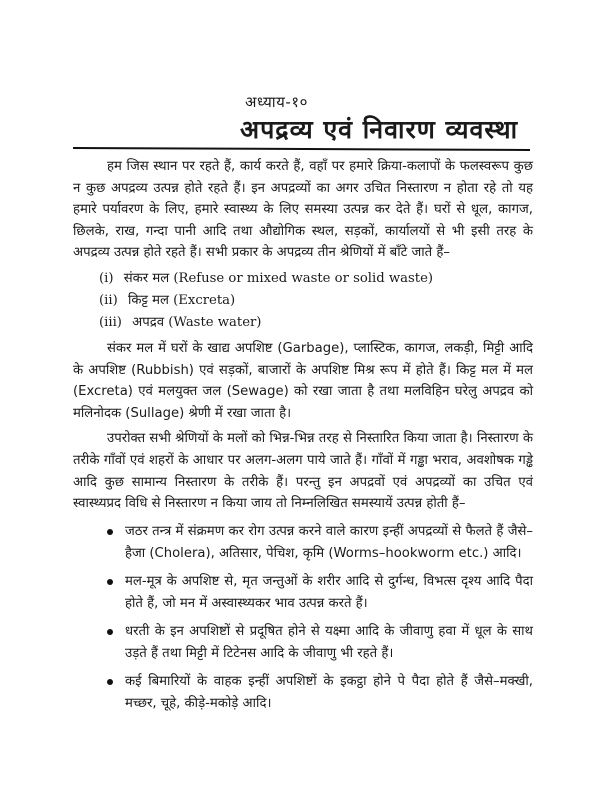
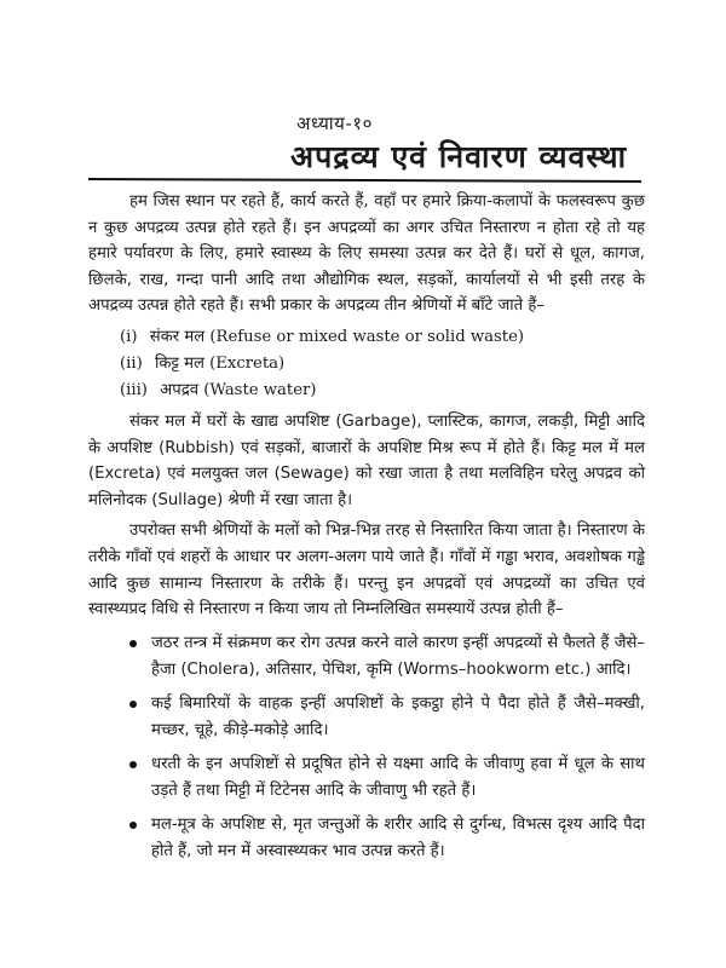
  अध्याय-१०
  अपद्रव्य एवं निवारण व्यवस्था
  हम जिस स्थान पर रहते हैं, कार्य करते हैं, वहाँ पर हमारे क्रिया-कलापों के फलस्वरूप कुछ न कुछ अपद्रव्य उत्पन्न होते रहते हैं। इन अपद्रव्यों का अगर उचित निस्तारण न होता रहे तो यह हमारे पर्यावरण के लिए, हमारे स्वास्थ्य के लिए समस्या उत्पन्न कर देते हैं। घरों से धूल, कागज, छिलके, राख, गन्दा पानी आदि तथा औद्योगिक स्थल, सड़कों, कार्यालयों से भी इसी तरह के अपद्रव्य उत्पन्न होते रहते हैं। सभी प्रकार के अपद्रव्य तीन श्रेणियों में बाँटे जाते हैं–
  (i) संकर मल (Refuse or mixed waste or solid waste)
  (ii) किट्ट मल (Excreta)
  (iii) अपद्रव (Waste water)
  संकर मल में घरों के खाद्य अपशिष्ट (Garbage), प्लास्टिक, कागज, लकड़ी, मिट्टी आदि के अपशिष्ट (Rubbish) एवं सड़कों, बाजारों के अपशिष्ट मिश्र रूप में होते हैं। किट्ट मल में मल (Excreta) एवं मलयुक्त जल (Sewage) को रखा जाता है तथा मलविहिन घरेलु अपद्रव को मलिनोदक (Sullage) श्रेणी में रखा जाता है।
  उपरोक्त सभी श्रेणियों के मलों को भिन्न-भिन्न तरह से निस्तारित किया जाता है। निस्तारण के तरीके गाँवों एवं शहरों के आधार पर अलग-अलग पाये जाते हैं। गाँवों में गड्ढा भराव, अवशोषक गड्ढे आदि कुछ सामान्य निस्तारण के तरीके हैं। परन्तु इन अपद्रवों एवं अपद्रव्यों का उचित एवं स्वास्थ्यप्रद विधि से निस्तारण न किया जाय तो निम्नलिखित समस्यायें उत्पन्न होती हैं–
  जठर तन्त्र में संक्रमण कर रोग उत्पन्न करने वाले कारण इन्हीं अपद्रव्यों से फैलते हैं जैसे–हैजा (Cholera), अतिसार, पेचिश, कृमि (Worms–hookworm etc.) आदि।
- मल-मूत्र के अपशिष्ट से, मृत जन्तुओं के शरीर आदि से दुर्गन्ध, विभत्स दृश्य आदि पैदा होते हैं, जो मन में अस्वास्थ्यकर भाव उत्पन्न करते हैं।
+ कई बिमारियों के वाहक इन्हीं अपशिष्टों के इकट्ठा होने पे पैदा होते हैं जैसे–मक्खी, मच्छर, चूहे, कीड़े-मकोड़े आदि।
  धरती के इन अपशिष्टों से प्रदूषित होने से यक्ष्मा आदि के जीवाणु हवा में धूल के साथ उड़ते हैं तथा मिट्टी में टिटेनस आदि के जीवाणु भी रहते हैं।
- कई बिमारियों के वाहक इन्हीं अपशिष्टों के इकट्ठा होने पे पैदा होते हैं जैसे–मक्खी, मच्छर, चूहे, कीड़े-मकोड़े आदि।
+ मल-मूत्र के अपशिष्ट से, मृत जन्तुओं के शरीर आदि से दुर्गन्ध, विभत्स दृश्य आदि पैदा होते हैं, जो मन में अस्वास्थ्यकर भाव उत्पन्न करते हैं।
